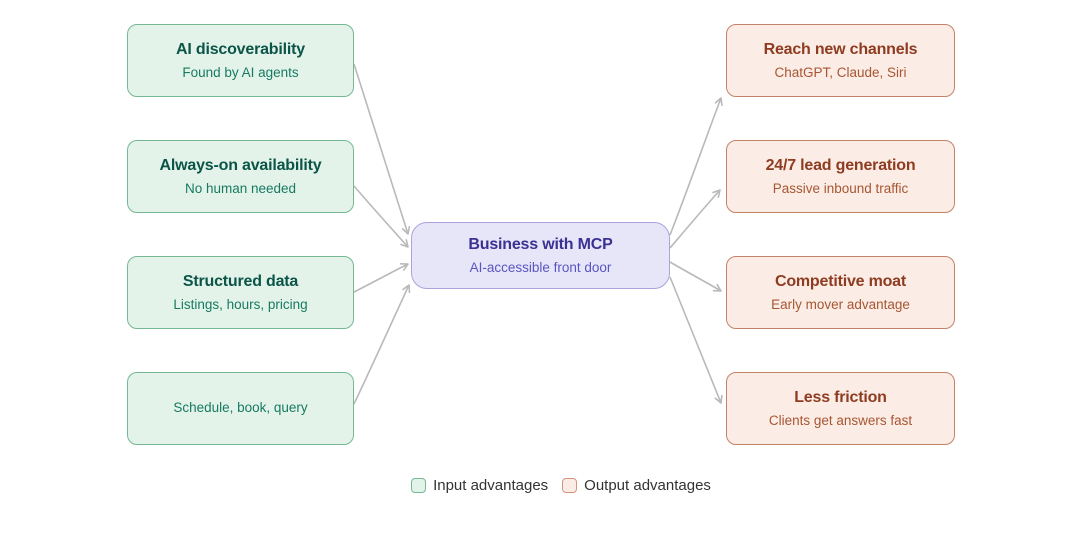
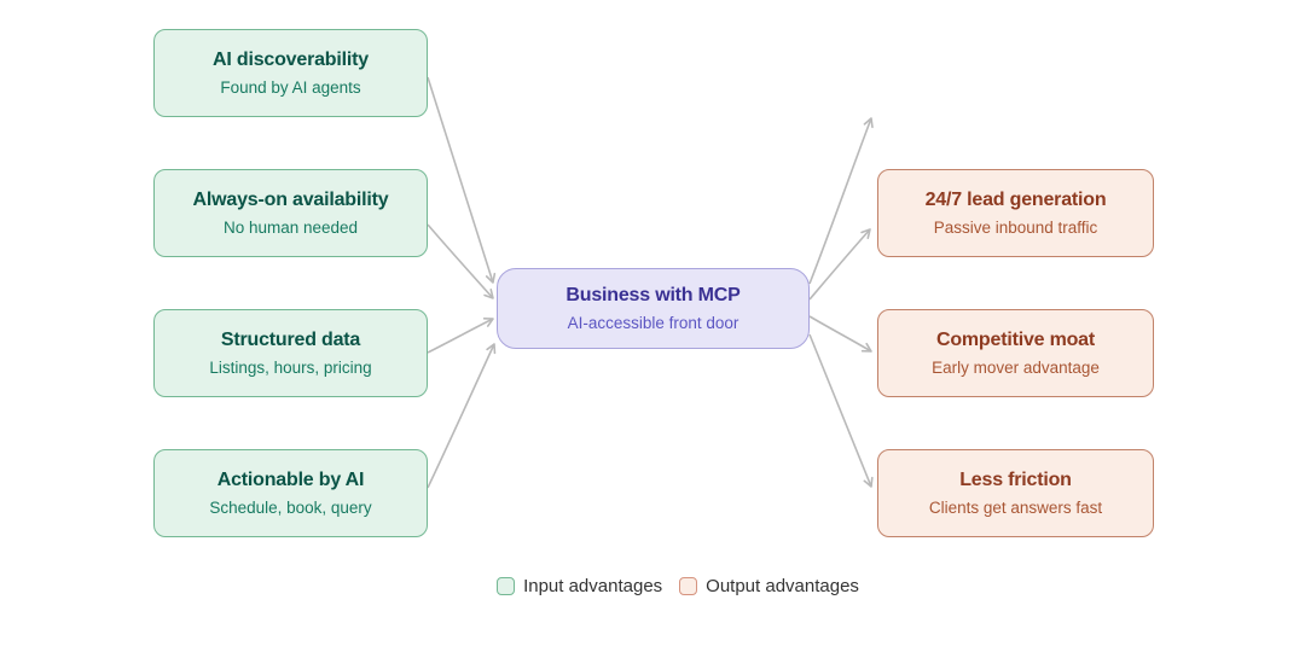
  AI discoverability
  Found by AI agents
  Always-on availability
  No human needed
  Structured data
  Listings, hours, pricing
+ Actionable by AI
  Schedule, book, query
  Business with MCP
  AI-accessible front door
- Reach new channels
- ChatGPT, Claude, Siri
  24/7 lead generation
  Passive inbound traffic
  Competitive moat
  Early mover advantage
  Less friction
  Clients get answers fast
  Input advantages
  Output advantages
